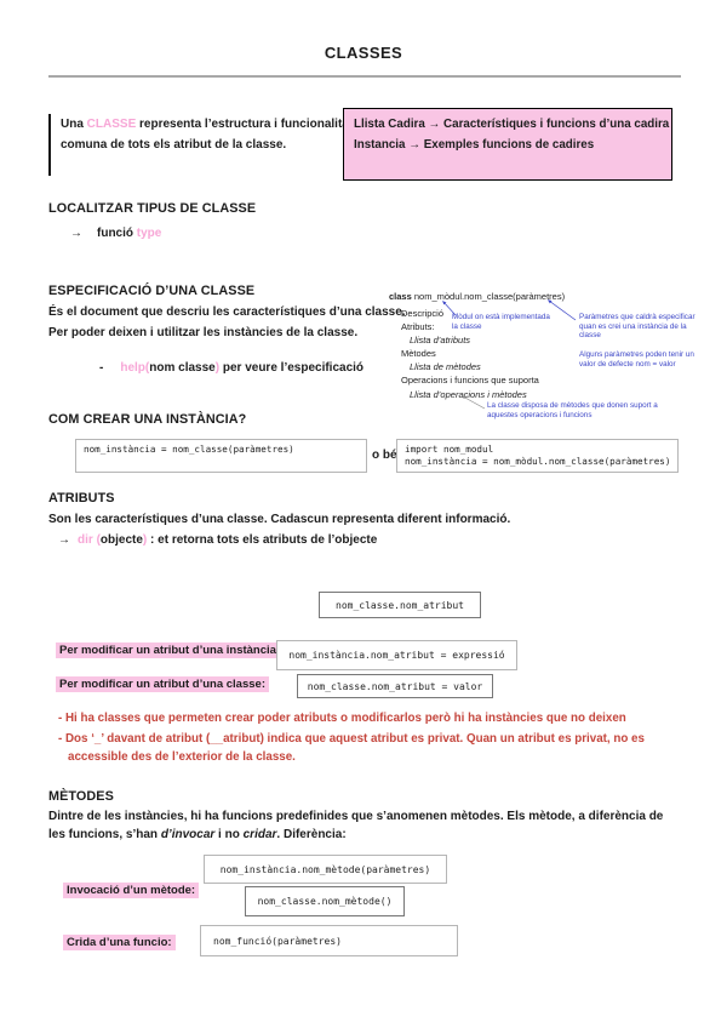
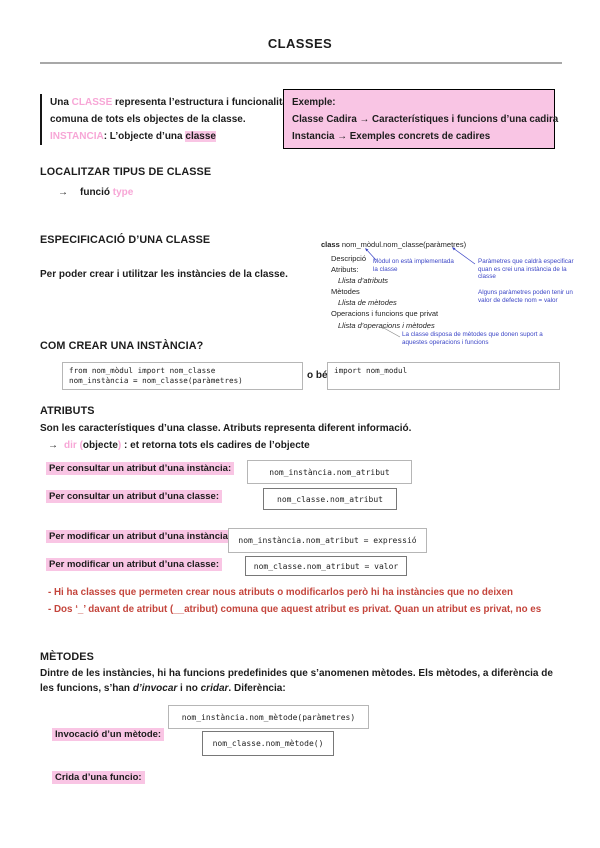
  CLASSES
  Una CLASSE representa l’estructura i funcionalit
- comuna de tots els atribut de la classe.
+ comuna de tots els objectes de la classe.
+ INSTANCIA: L’objecte d’una classe
+ Exemple:
- Llista Cadira → Característiques i funcions d’una cadira
+ Classe Cadira → Característiques i funcions d’una cadira
- Instancia → Exemples funcions de cadires
+ Instancia → Exemples concrets de cadires
  LOCALITZAR TIPUS DE CLASSE
  → funció type
  ESPECIFICACIÓ D’UNA CLASSE
- És el document que descriu les característiques d’una classe.
- Per poder deixen i utilitzar les instàncies de la classe.
+ Per poder crear i utilitzar les instàncies de la classe.
- - help(nom classe) per veure l’especificació
  class nom_mòdul.nom_classe(paràmetres)
  Descripció
  Atributs:
  Llista d’atributs
  Mètodes
  Llista de mètodes
- Operacions i funcions que suporta
+ Operacions i funcions que privat
  Llista d’operacions i mètodes
  COM CREAR UNA INSTÀNCIA?
+ from nom_mòdul import nom_classe
  nom_instància = nom_classe(paràmetres)
  o bé
  import nom_modul
- nom_instància = nom_mòdul.nom_classe(paràmetres)
  ATRIBUTS
- Son les característiques d’una classe. Cadascun representa diferent informació.
+ Son les característiques d’una classe. Atributs representa diferent informació.
- → dir (objecte) : et retorna tots els atributs de l’objecte
+ → dir (objecte) : et retorna tots els cadires de l’objecte
+ Per consultar un atribut d’una instància:
+ nom_instància.nom_atribut
+ Per consultar un atribut d’una classe:
  nom_classe.nom_atribut
  Per modificar un atribut d’una instància
  nom_instància.nom_atribut = expressió
  Per modificar un atribut d’una classe:
  nom_classe.nom_atribut = valor
- - Hi ha classes que permeten crear poder atributs o modificarlos però hi ha instàncies que no deixen
+ - Hi ha classes que permeten crear nous atributs o modificarlos però hi ha instàncies que no deixen
- - Dos ‘_’ davant de atribut (__atribut) indica que aquest atribut es privat. Quan un atribut es privat, no es
+ - Dos ‘_’ davant de atribut (__atribut) comuna que aquest atribut es privat. Quan un atribut es privat, no es
- accessible des de l’exterior de la classe.
  MÈTODES
- Dintre de les instàncies, hi ha funcions predefinides que s’anomenen mètodes. Els mètode, a diferència de
+ Dintre de les instàncies, hi ha funcions predefinides que s’anomenen mètodes. Els mètodes, a diferència de
  les funcions, s’han d’invocar i no cridar. Diferència:
  nom_instància.nom_mètode(paràmetres)
  Invocació d’un mètode:
  nom_classe.nom_mètode()
  Crida d’una funcio:
- nom_funció(paràmetres)
